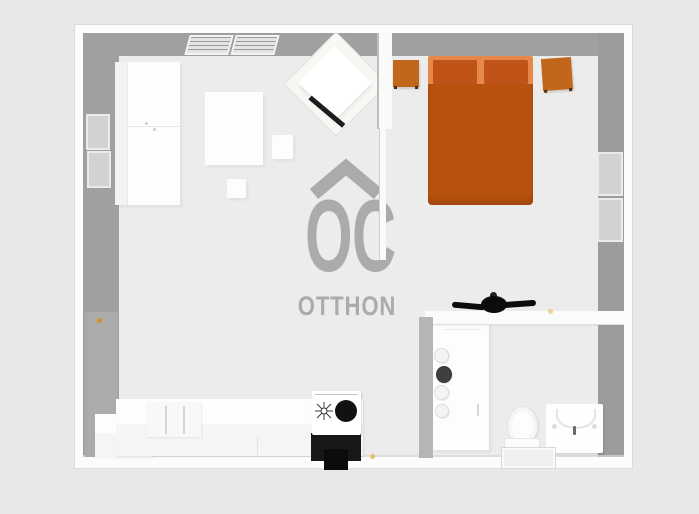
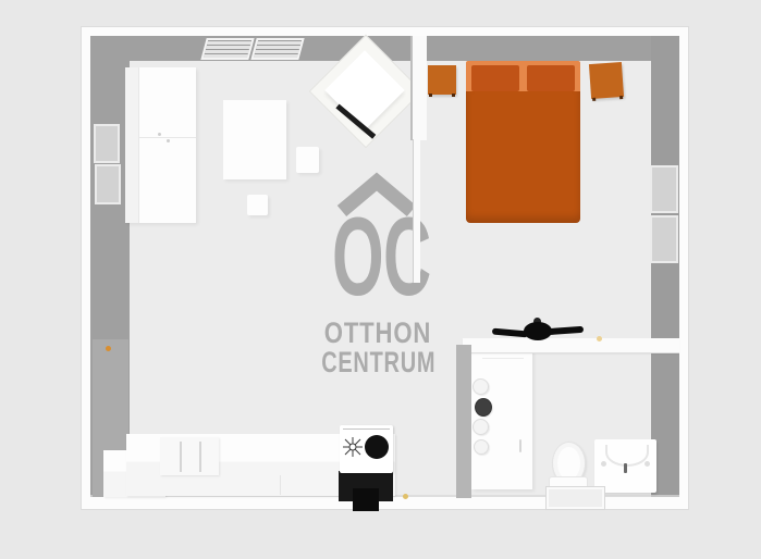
  OC
  OTTHON
+ CENTRUM
